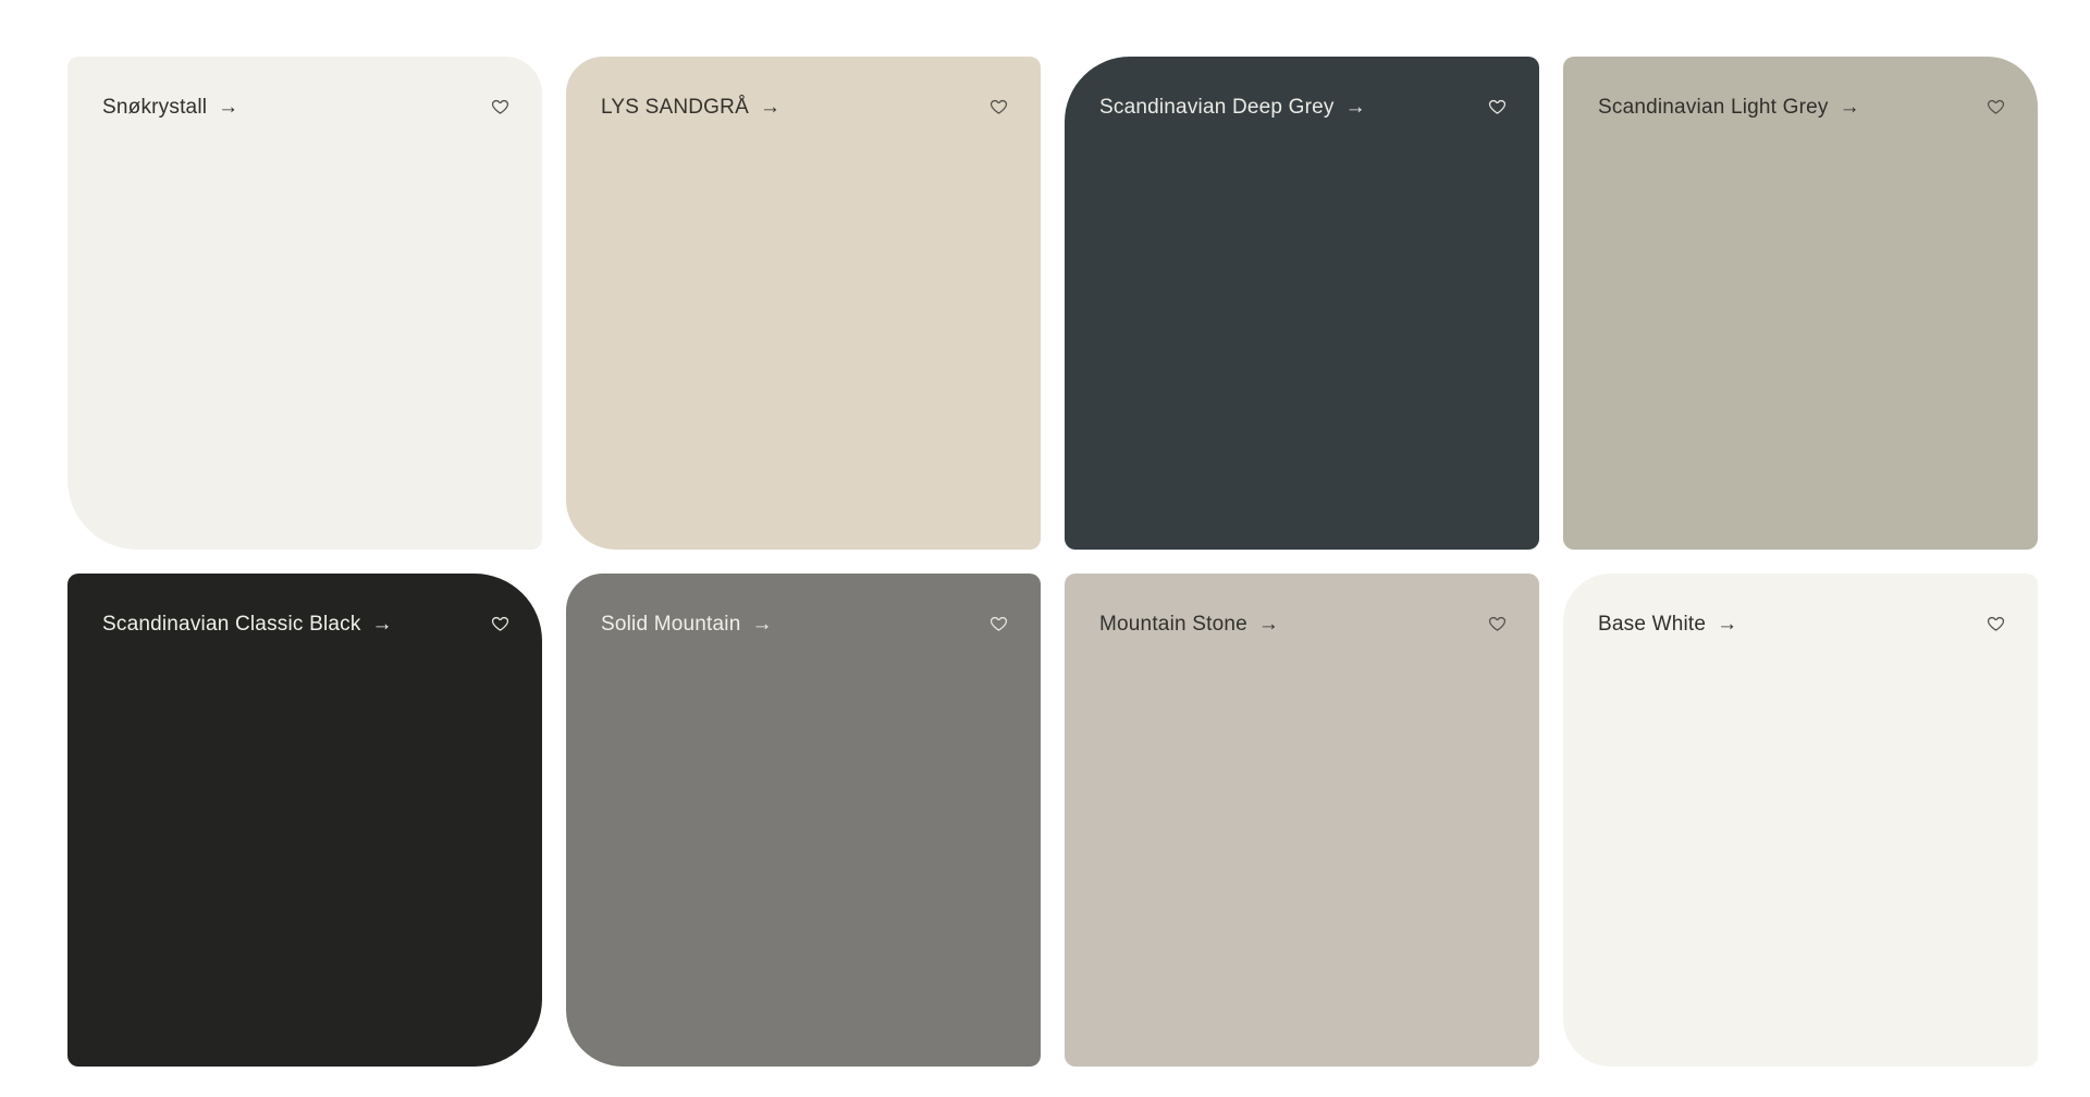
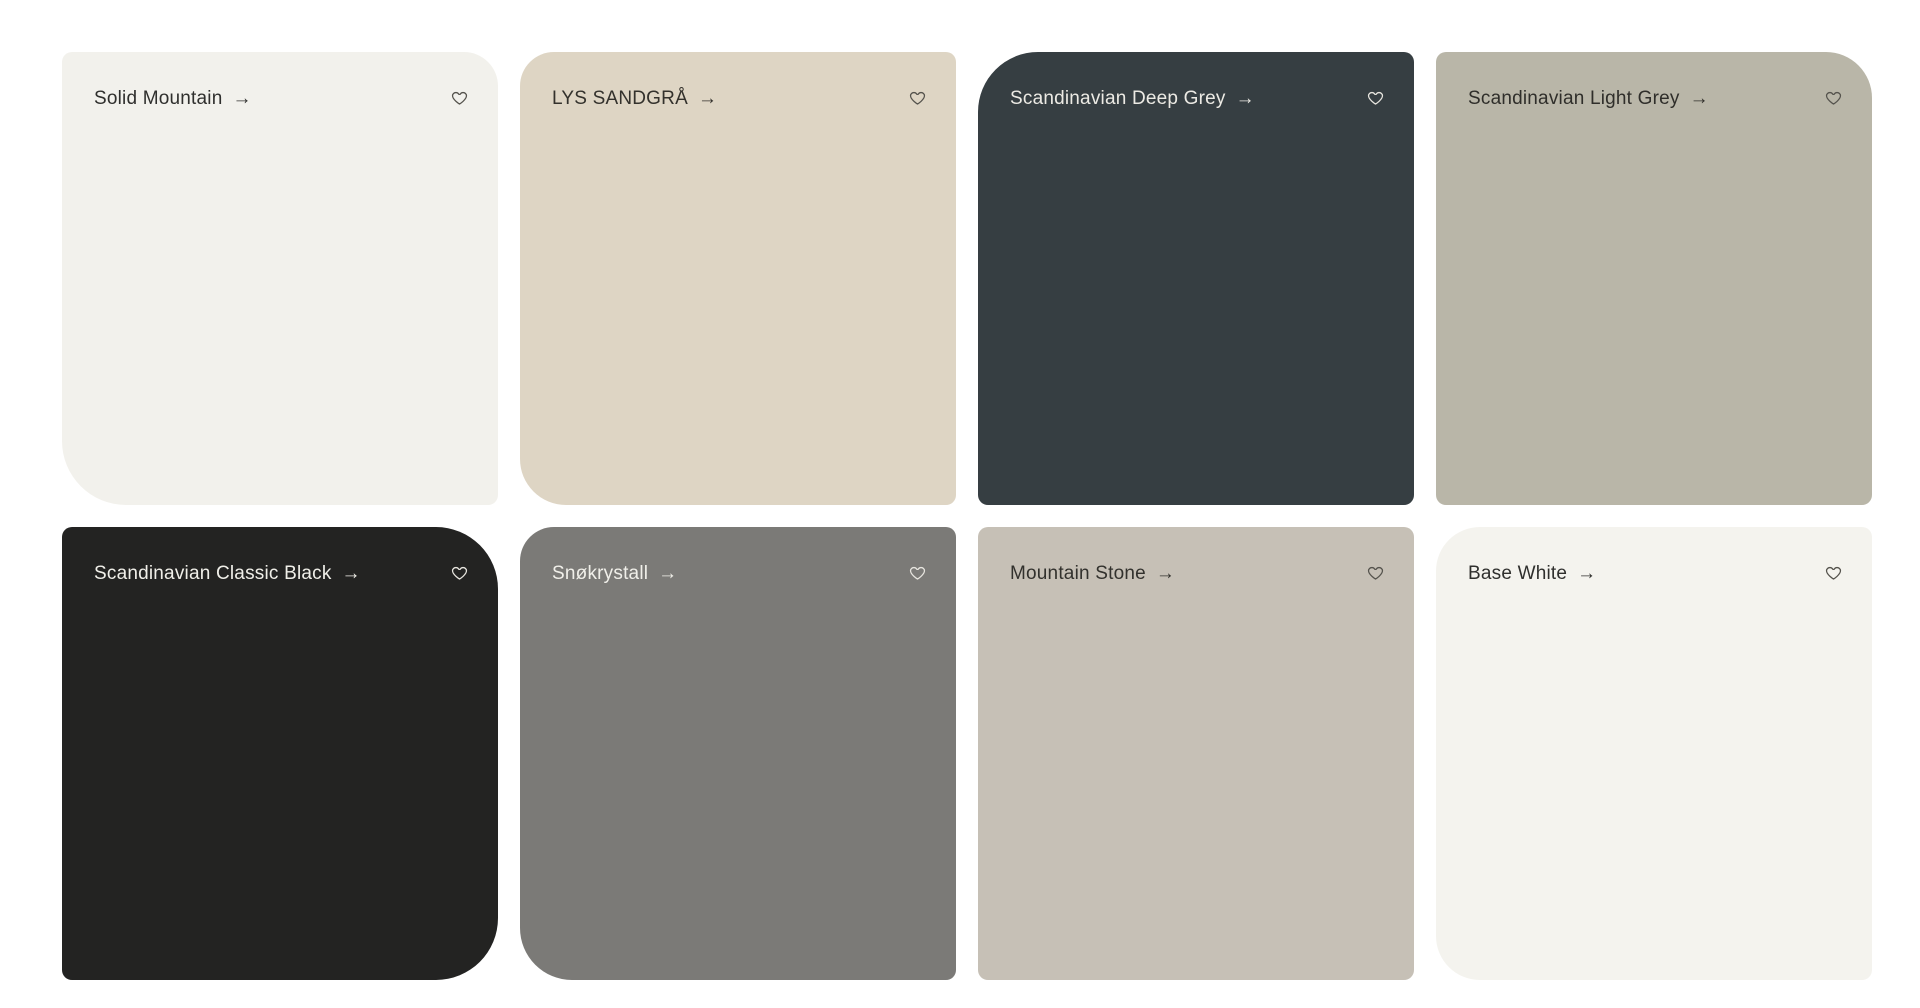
- Snøkrystall
+ Solid Mountain
  →
  LYS SANDGRÅ
  →
  Scandinavian Deep Grey
  →
  Scandinavian Light Grey
  →
  Scandinavian Classic Black
  →
- Solid Mountain
+ Snøkrystall
  →
  Mountain Stone
  →
  Base White
  →
